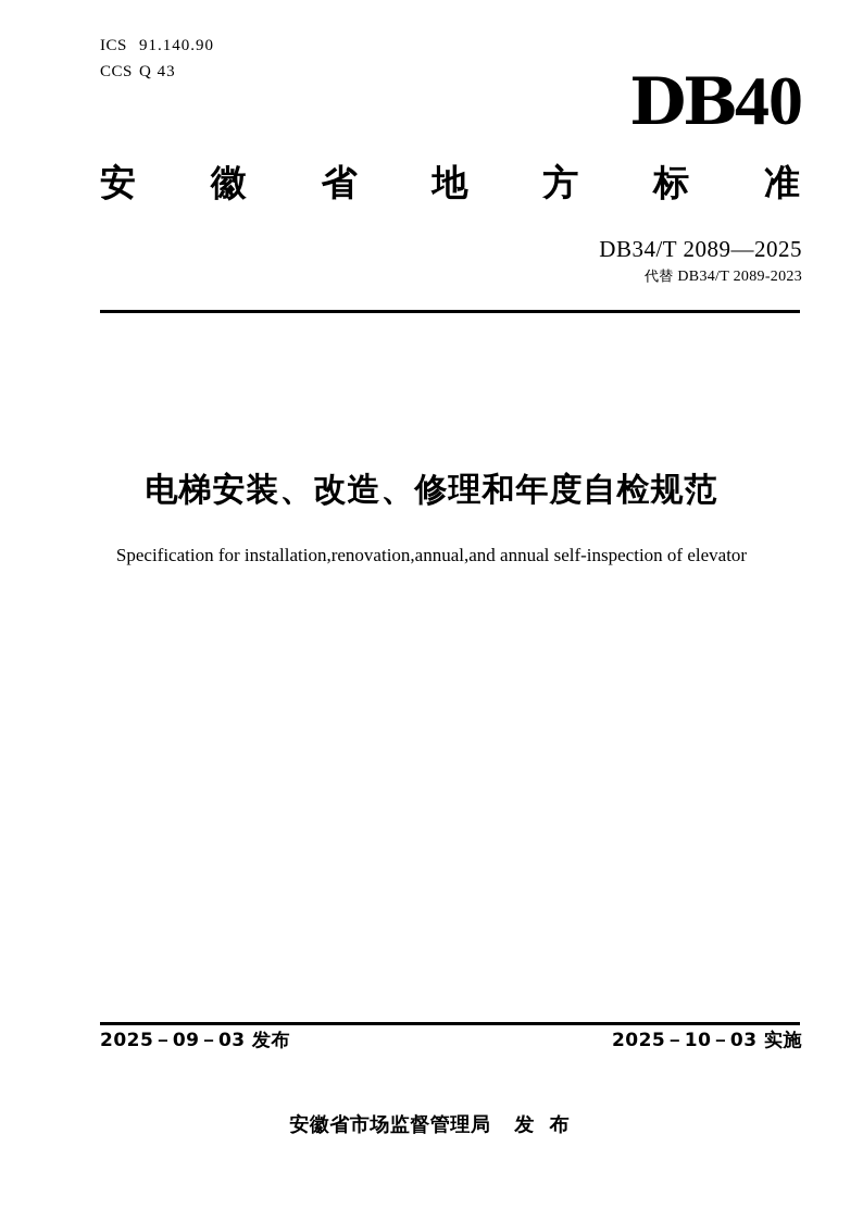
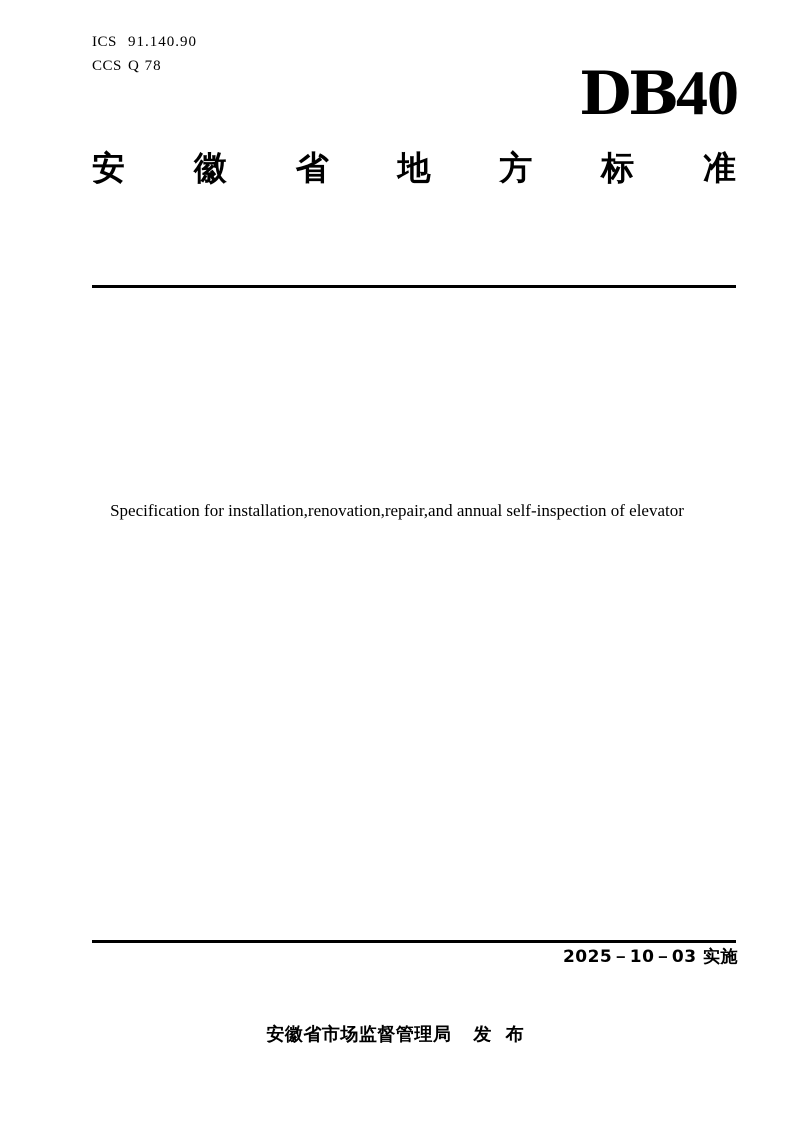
  ICS 91.140.90
- CCS Q 43
+ CCS Q 78
  DB40
  安
  徽
  省
  地
  方
  标
  准
- DB34/T 2089—2025
- 代替 DB34/T 2089-2023
- 电梯安装、改造、修理和年度自检规范
- Specification for installation,renovation,annual,and annual self-inspection of elevator
+ Specification for installation,renovation,repair,and annual self-inspection of elevator
- 2025－09－03 发布
  2025－10－03 实施
  安徽省市场监督管理局 发 布
